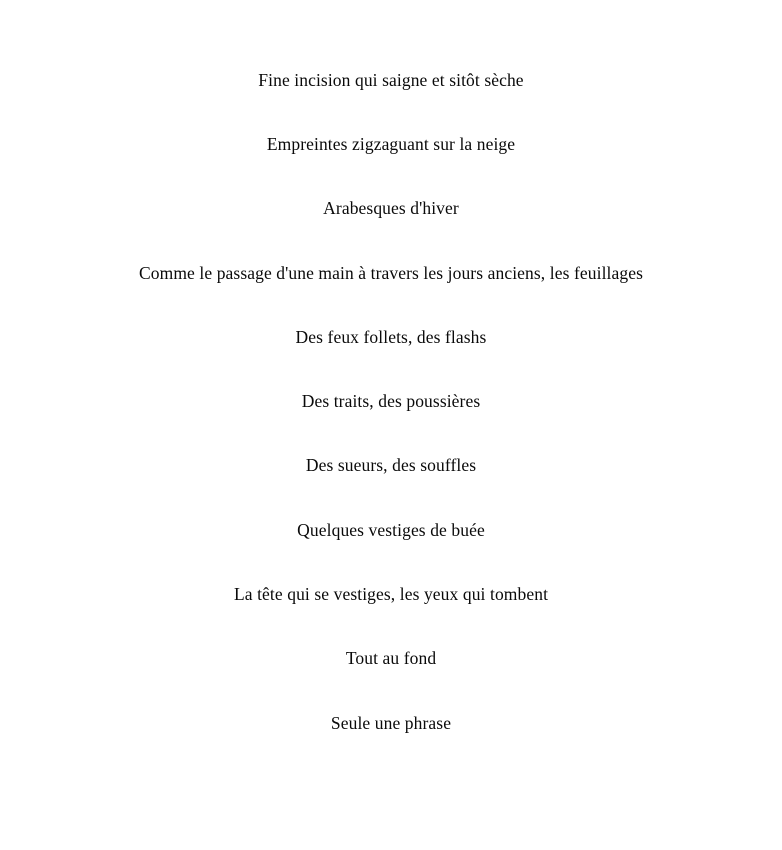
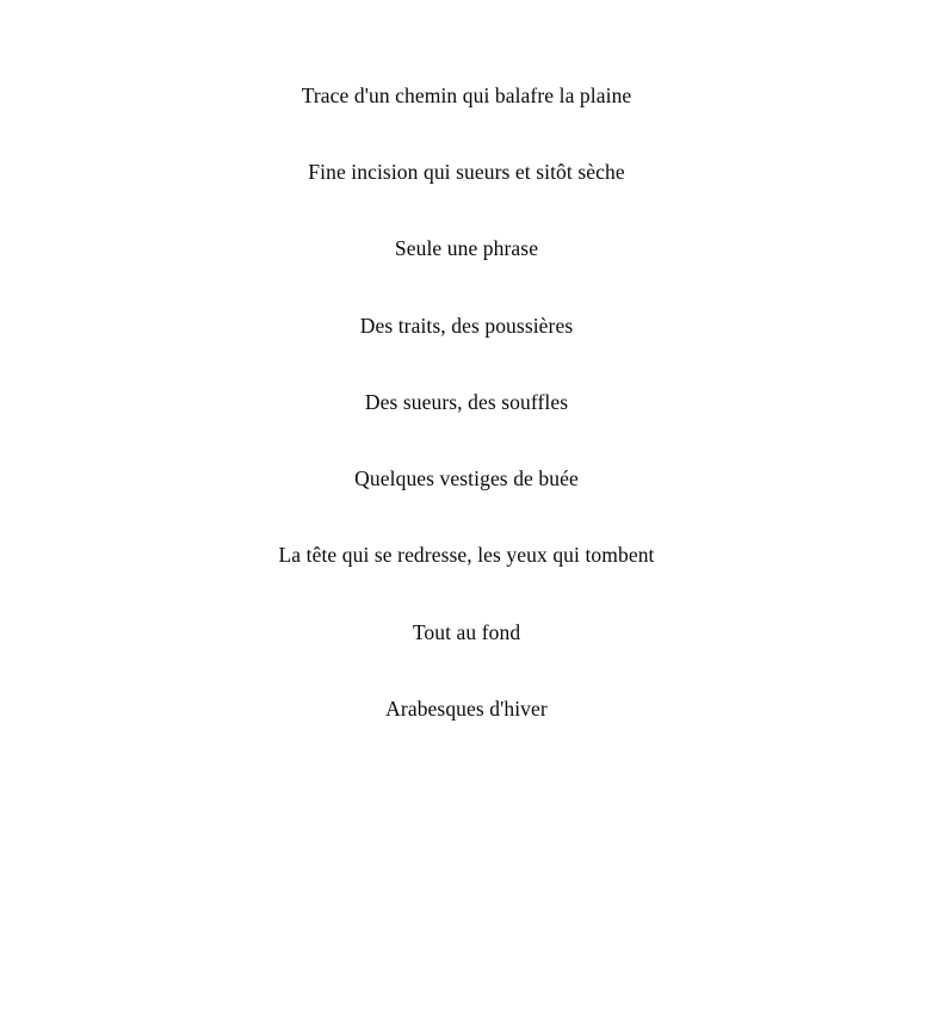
+ Trace d'un chemin qui balafre la plaine
- Fine incision qui saigne et sitôt sèche
+ Fine incision qui sueurs et sitôt sèche
- Empreintes zigzaguant sur la neige
- Arabesques d'hiver
+ Seule une phrase
- Comme le passage d'une main à travers les jours anciens, les feuillages
- Des feux follets, des flashs
  Des traits, des poussières
  Des sueurs, des souffles
  Quelques vestiges de buée
- La tête qui se vestiges, les yeux qui tombent
+ La tête qui se redresse, les yeux qui tombent
  Tout au fond
- Seule une phrase
+ Arabesques d'hiver
